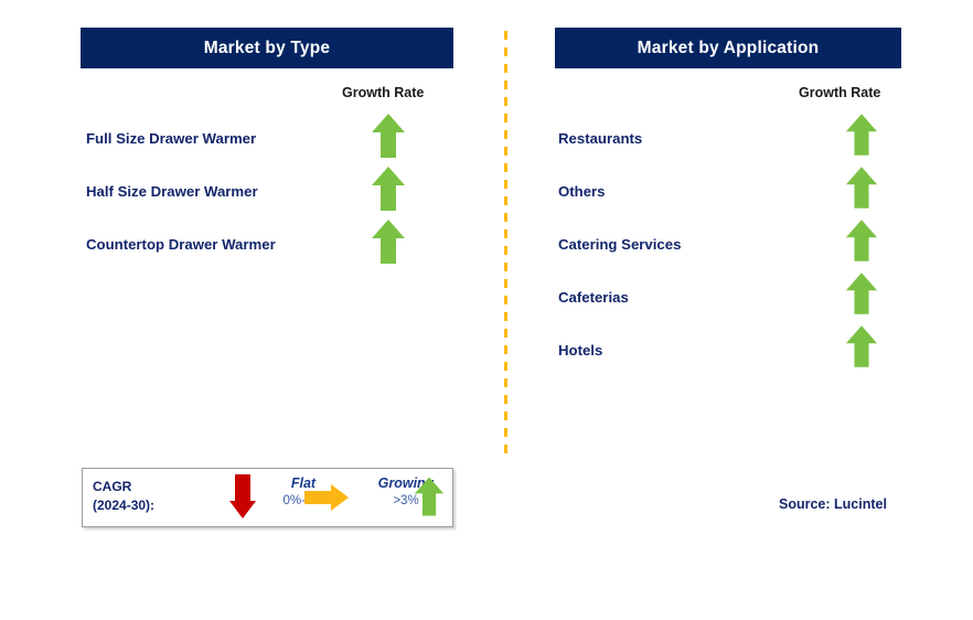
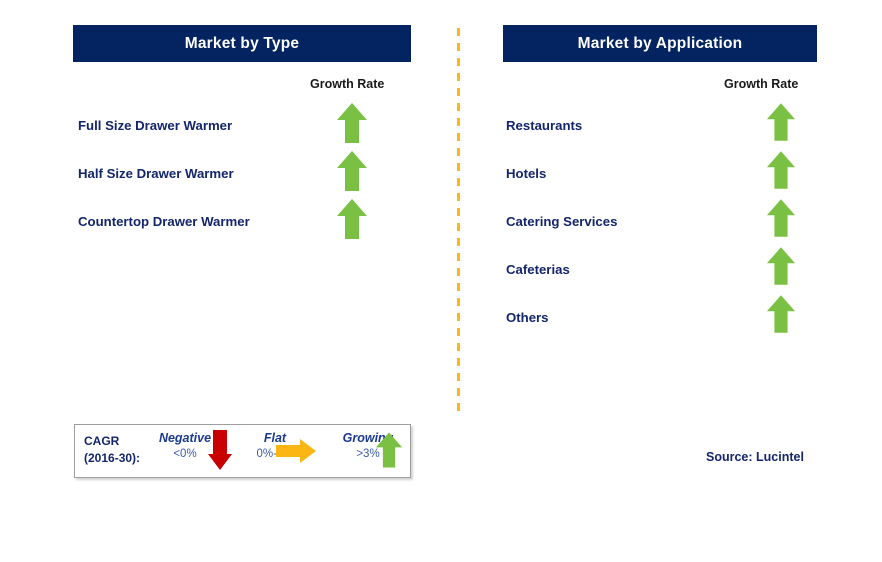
  Market by Type
  Growth Rate
  Full Size Drawer Warmer
  Half Size Drawer Warmer
  Countertop Drawer Warmer
  Market by Application
  Growth Rate
  Restaurants
- Others
+ Hotels
  Catering Services
  Cafeterias
- Hotels
+ Others
  CAGR
- (2024-30):
+ (2016-30):
+ Negative
+ <0%
  Flat
  Growin
  >3%
  Source: Lucintel
